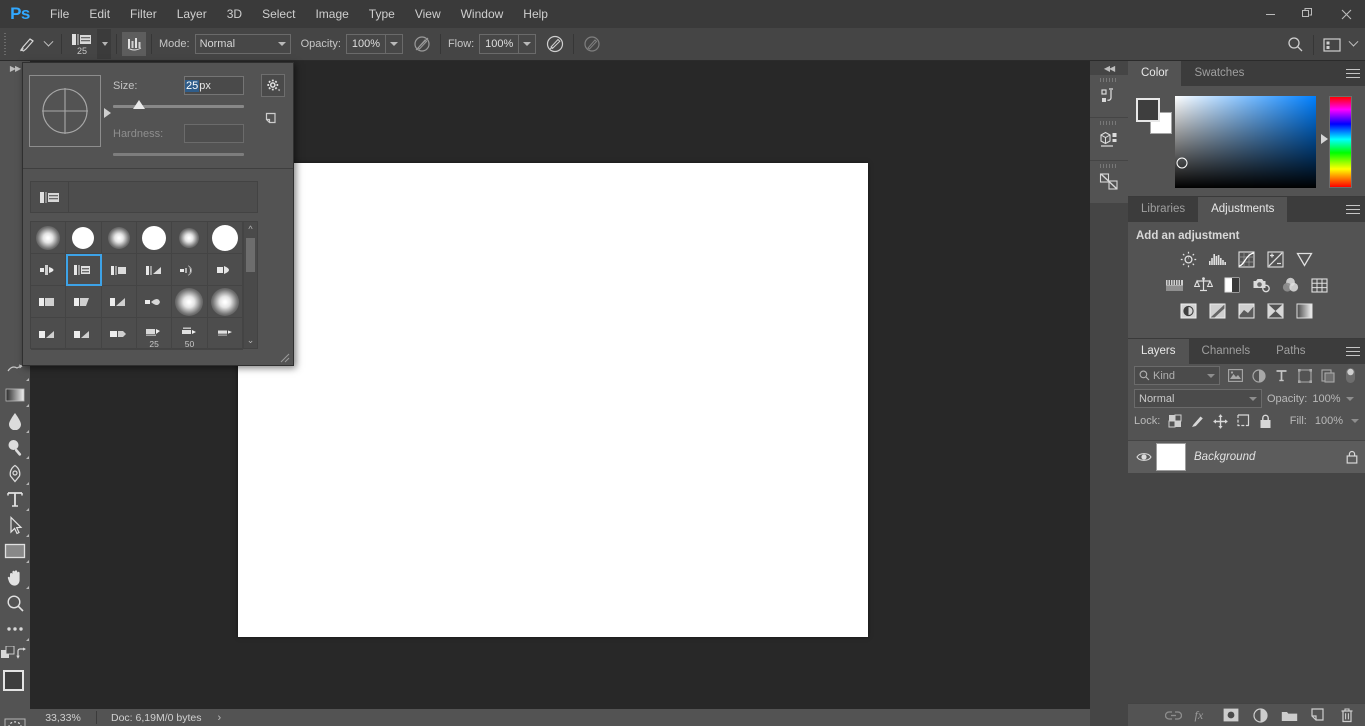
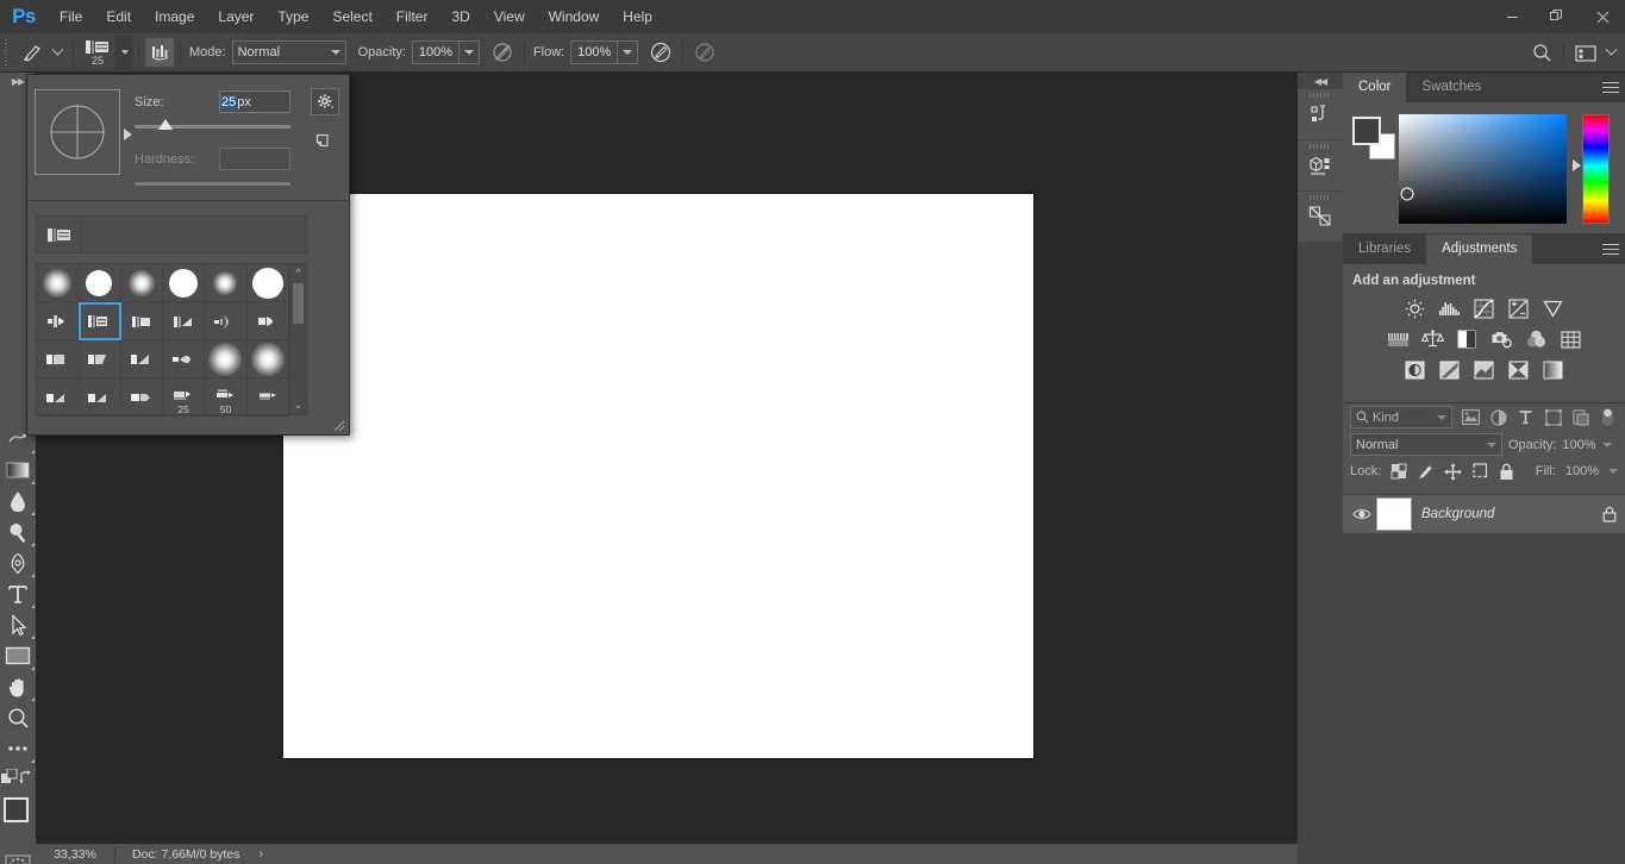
  Ps
  File
  Edit
- Filter
+ Image
  Layer
- 3D
+ Type
  Select
- Image
+ Filter
- Type
+ 3D
  View
  Window
  Help
  25
  Mode:
  Normal
  Opacity:
  100%
  Flow:
  100%
  ▶▶
  33,33%
- Doc: 6,19M/0 bytes
+ Doc: 7,66M/0 bytes
  ›
  Size:
  25
  px
  Hardness:
  25
  50
  ^
  ⌄
  ◀◀
  Color
  Swatches
  Libraries
  Adjustments
  Add an adjustment
- Layers
- Channels
- Paths
  Kind
  Normal
  Opacity:
  100%
  Lock:
  Fill:
  100%
  Background
- fx
